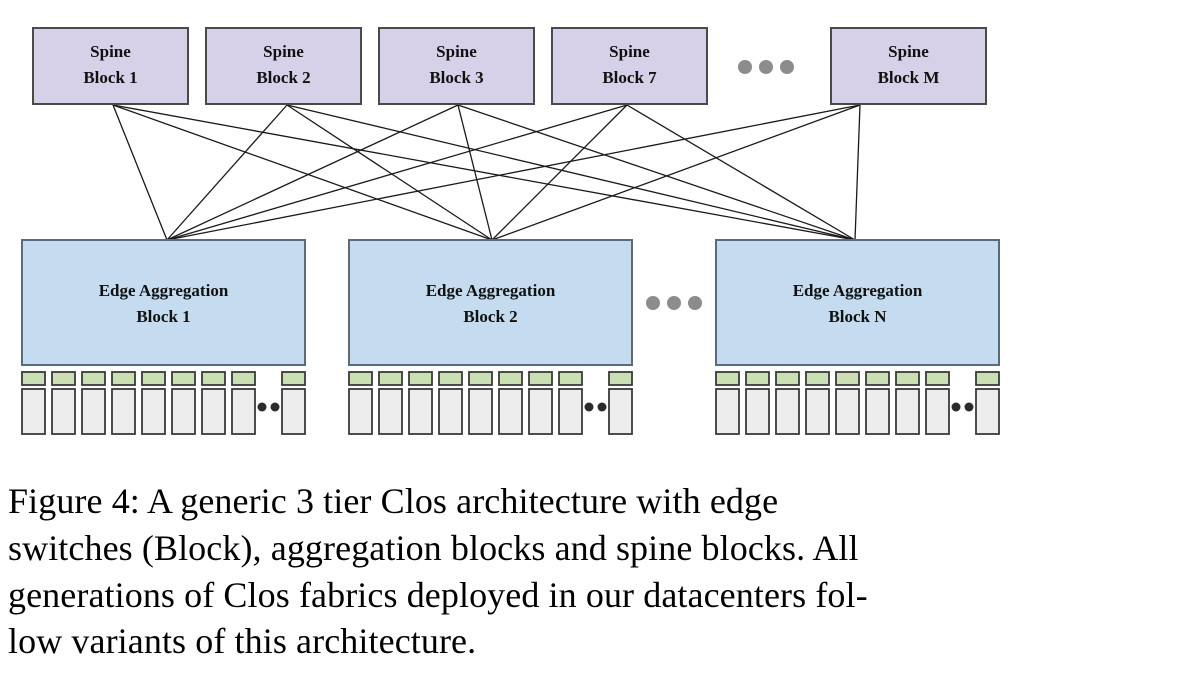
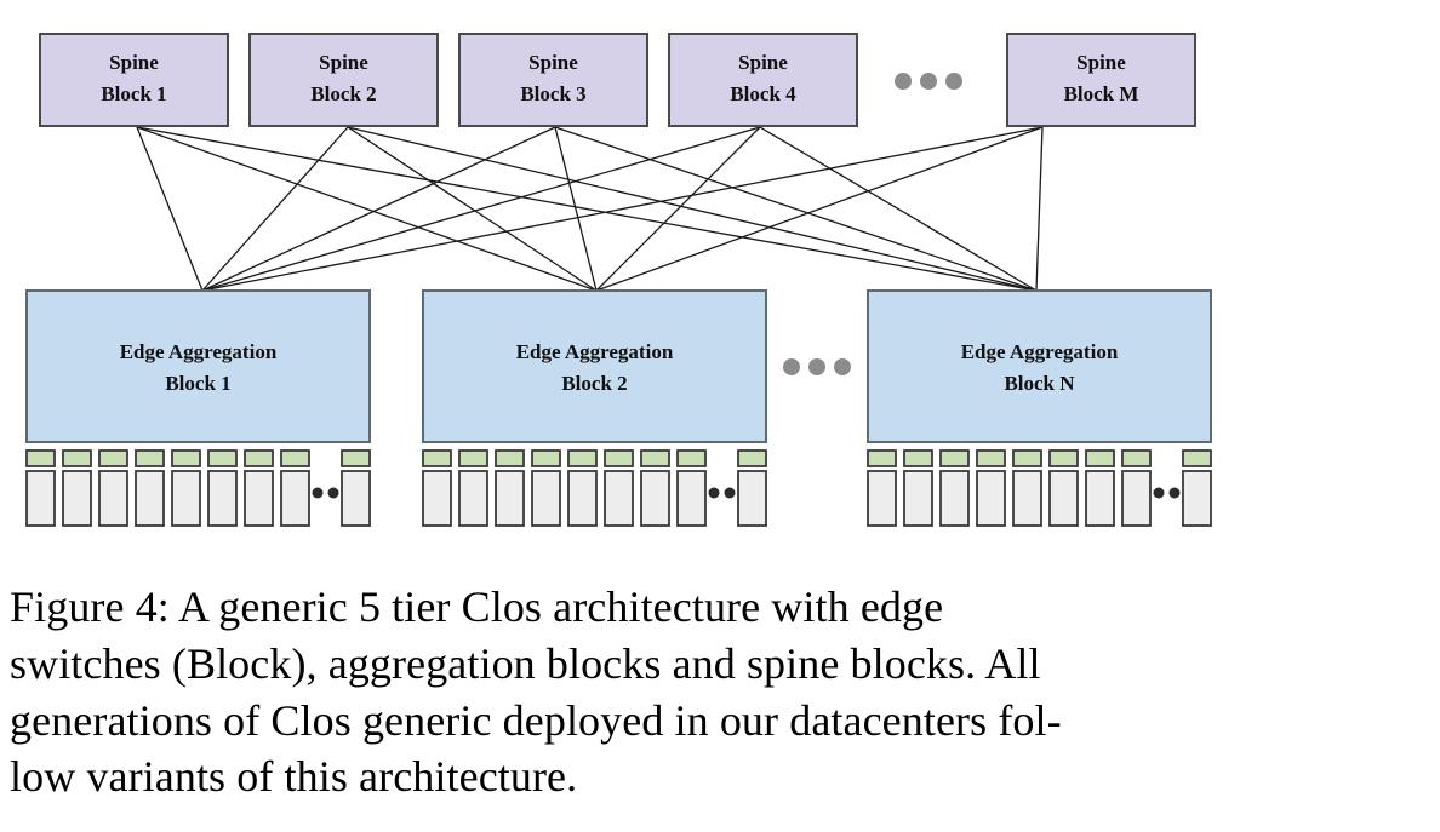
  Spine
  Block 1
  Spine
  Block 2
  Spine
  Block 3
  Spine
- Block 7
+ Block 4
  Spine
  Block M
  Edge Aggregation
  Block 1
  Edge Aggregation
  Block 2
  Edge Aggregation
  Block N
- Figure 4: A generic 3 tier Clos architecture with edge
+ Figure 4: A generic 5 tier Clos architecture with edge
  switches (Block), aggregation blocks and spine blocks. All
- generations of Clos fabrics deployed in our datacenters fol-
+ generations of Clos generic deployed in our datacenters fol-
  low variants of this architecture.
